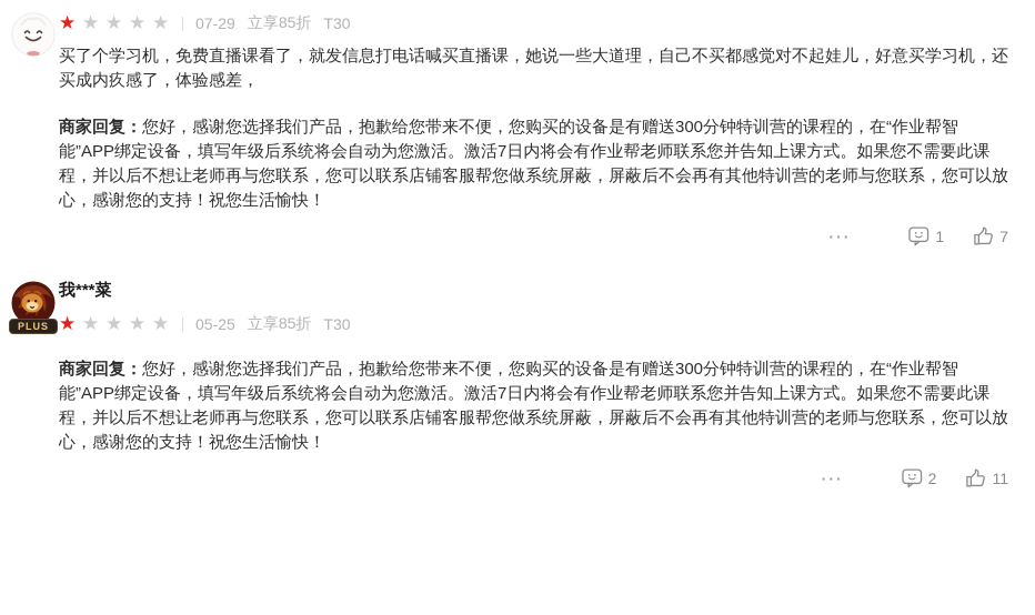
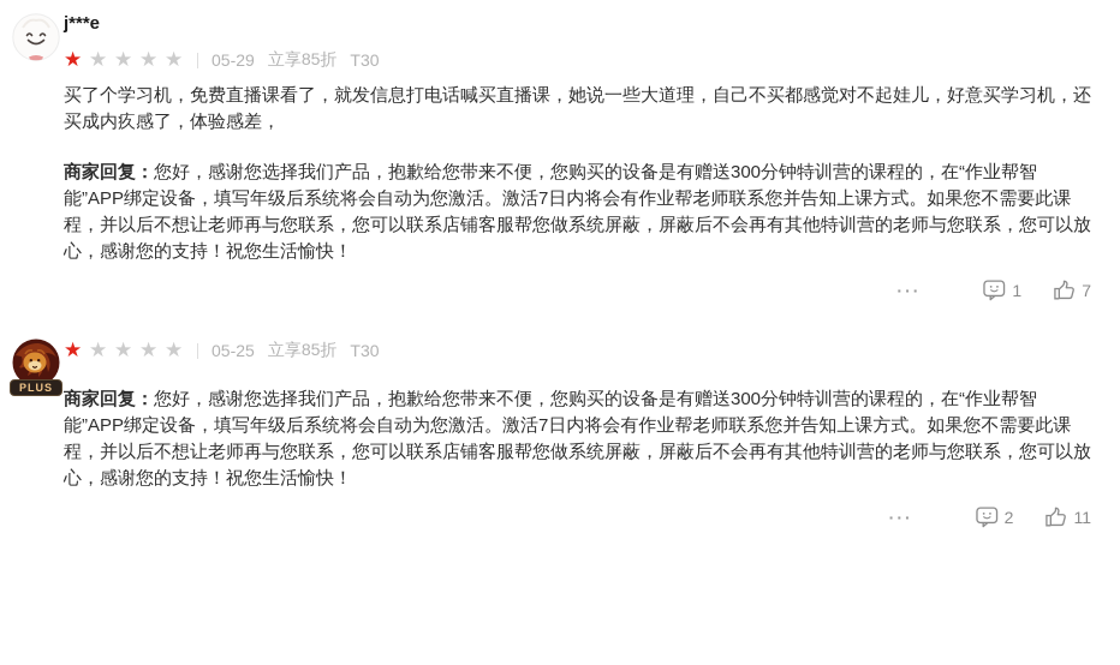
+ j***e
- 07-29
+ 05-29
  立享85折
  T30
  买了个学习机，免费直播课看了，就发信息打电话喊买直播课，她说一些大道理，自己不买都感觉对不起娃儿，好意买学习机，还买成内疚感了，体验感差，
  商家回复：您好，感谢您选择我们产品，抱歉给您带来不便，您购买的设备是有赠送300分钟特训营的课程的，在“作业帮智能”APP绑定设备，填写年级后系统将会自动为您激活。激活7日内将会有作业帮老师联系您并告知上课方式。如果您不需要此课程，并以后不想让老师再与您联系，您可以联系店铺客服帮您做系统屏蔽，屏蔽后不会再有其他特训营的老师与您联系，您可以放心，感谢您的支持！祝您生活愉快！
  ···
  1
  7
  PLUS
- 我***菜
  05-25
  立享85折
  T30
  商家回复：您好，感谢您选择我们产品，抱歉给您带来不便，您购买的设备是有赠送300分钟特训营的课程的，在“作业帮智能”APP绑定设备，填写年级后系统将会自动为您激活。激活7日内将会有作业帮老师联系您并告知上课方式。如果您不需要此课程，并以后不想让老师再与您联系，您可以联系店铺客服帮您做系统屏蔽，屏蔽后不会再有其他特训营的老师与您联系，您可以放心，感谢您的支持！祝您生活愉快！
  ···
  2
  11
